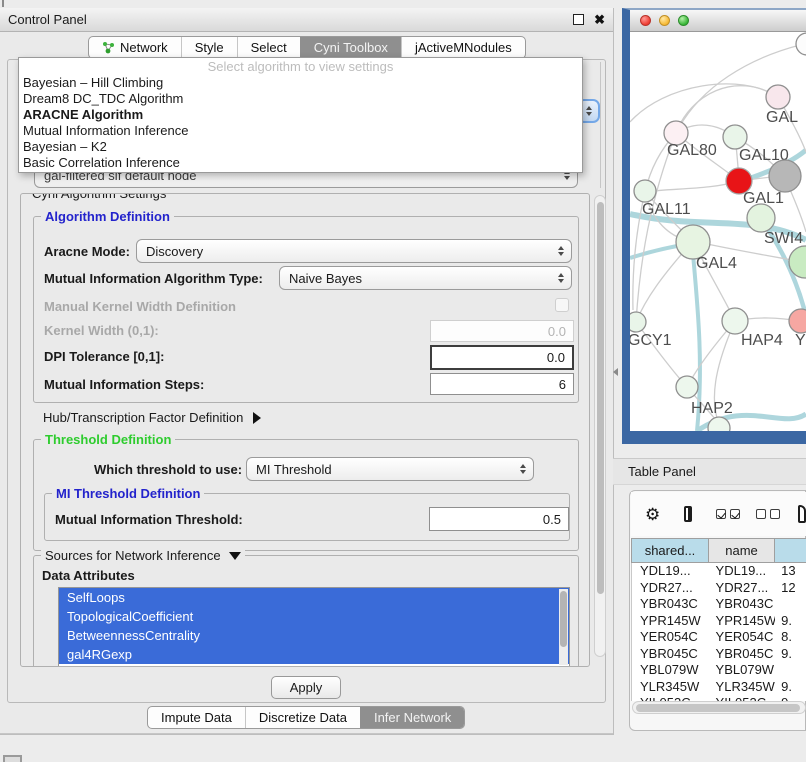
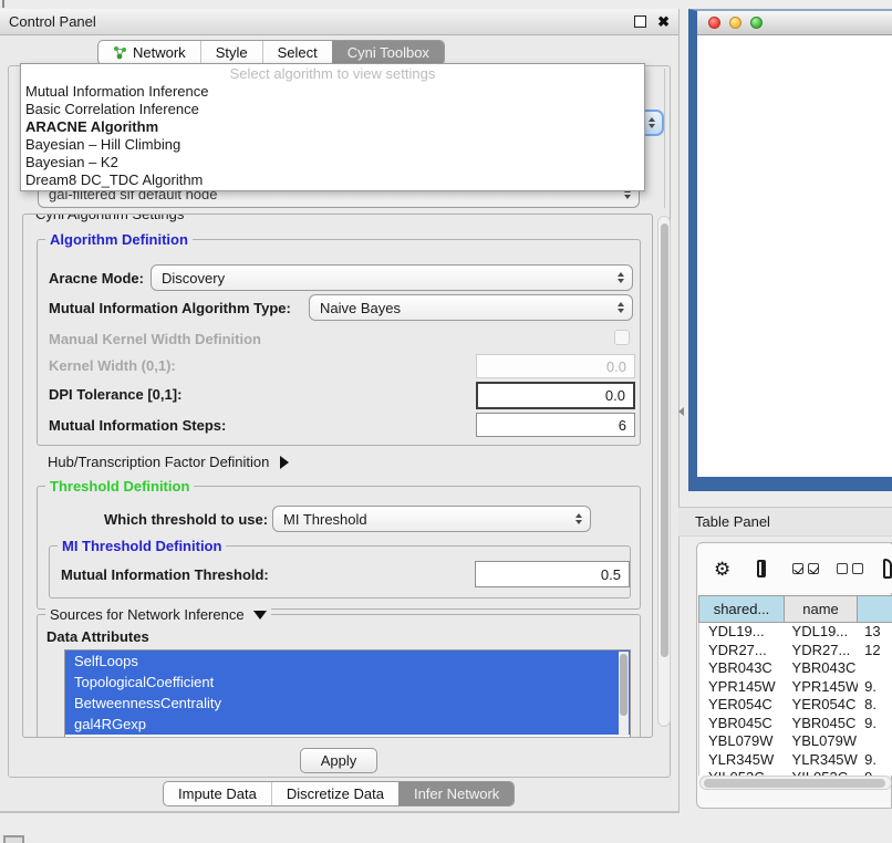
  Control Panel
  ✖
  Network
  Style
  Select
  Cyni Toolbox
- jActiveMNodules
  gal-filtered sif default node
  Select algorithm to view settings
- Bayesian – Hill Climbing
+ Mutual Information Inference
- Dream8 DC_TDC Algorithm
+ Basic Correlation Inference
  ARACNE Algorithm
- Mutual Information Inference
+ Bayesian – Hill Climbing
  Bayesian – K2
- Basic Correlation Inference
+ Dream8 DC_TDC Algorithm
  Cyni Algorithm Settings
  Algorithm Definition
  Aracne Mode:
  Discovery
  Mutual Information Algorithm Type:
  Naive Bayes
  Manual Kernel Width Definition
  Kernel Width (0,1):
  0.0
  DPI Tolerance [0,1]:
  0.0
  Mutual Information Steps:
  6
  Hub/Transcription Factor Definition
  Threshold Definition
  Which threshold to use:
  MI Threshold
  MI Threshold Definition
  Mutual Information Threshold:
  0.5
  Sources for Network Inference
  Data Attributes
  SelfLoops
  TopologicalCoefficient
  BetweennessCentrality
  gal4RGexp
  Apply
  Impute Data
  Discretize Data
  Infer Network
- GAL
- GAL80
- GAL10
- GAL1
- GAL11
- SWI4
- GAL4
- GCY1
- HAP4
- Y
- HAP2
  Table Panel
  ⚙
  shared...
  name
  YDL19...
  YDL19...
  13
  YDR27...
  YDR27...
  12
  YBR043C
  YBR043C
  YPR145W
  YPR145W
  9.
  YER054C
  YER054C
  8.
  YBR045C
  YBR045C
  9.
  YBL079W
  YBL079W
  YLR345W
  YLR345W
  9.
